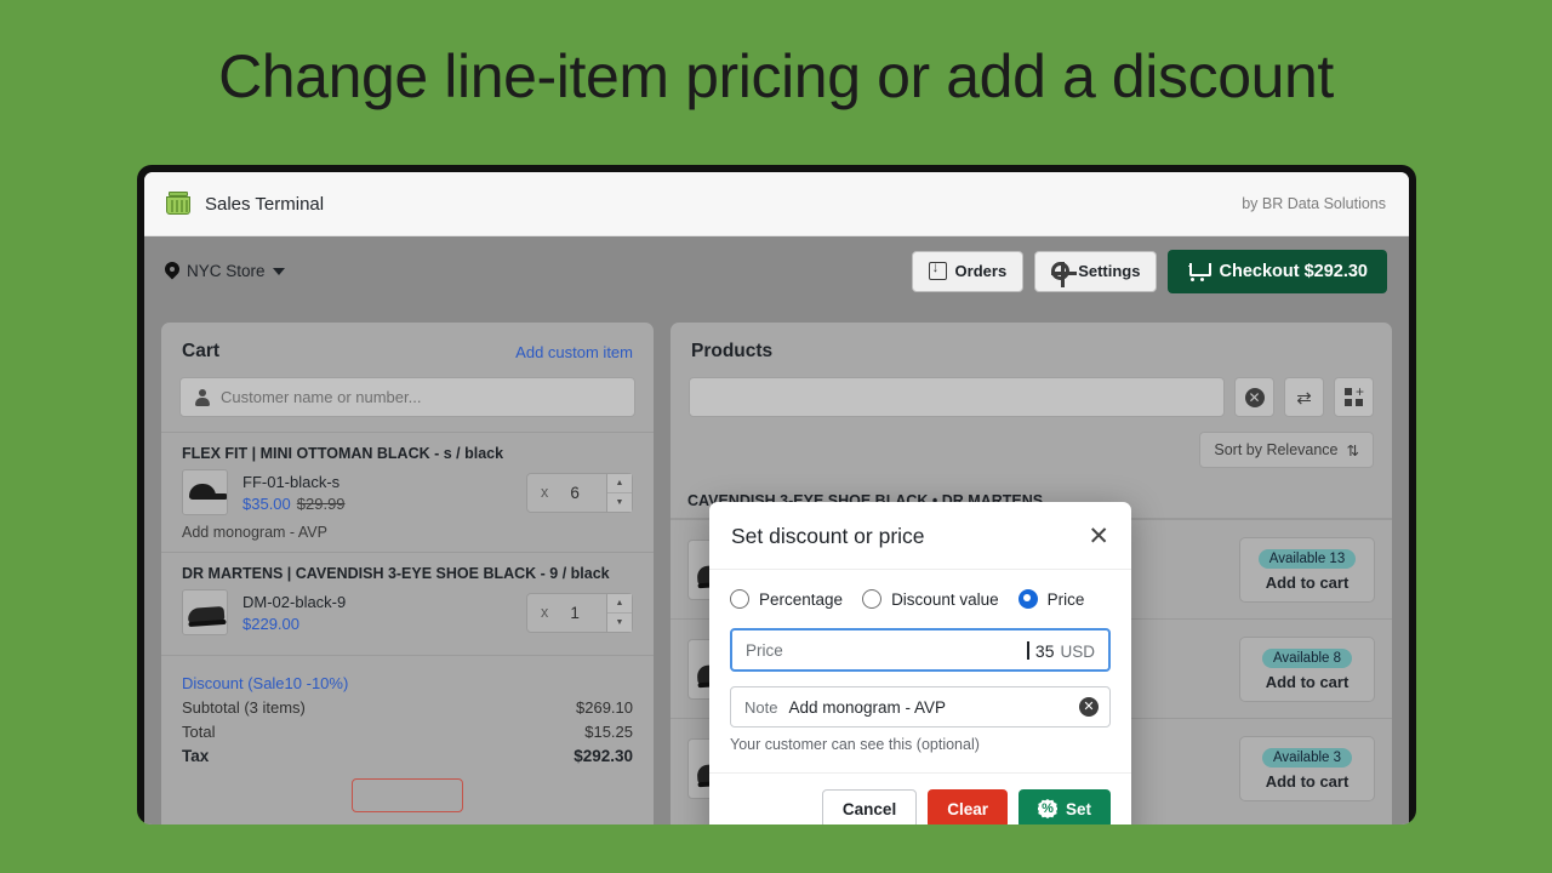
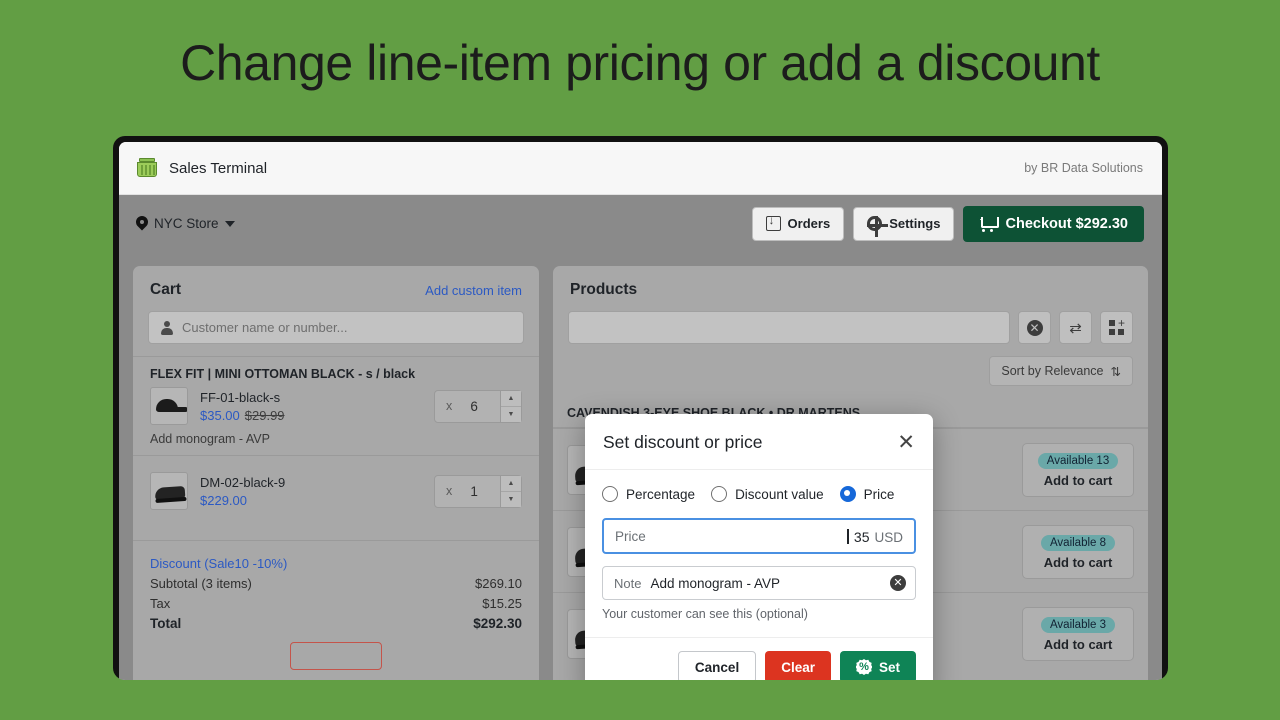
  Change line-item pricing or add a discount
  Sales Terminal
  by BR Data Solutions
  NYC Store
  Orders
  Settings
  Checkout $292.30
  Cart
  Add custom item
  Customer name or number...
  FLEX FIT | MINI OTTOMAN BLACK - s / black
  FF-01-black-s
  $35.00 $29.99
  x
  6
  Add monogram - AVP
- DR MARTENS | CAVENDISH 3-EYE SHOE BLACK - 9 / black
  DM-02-black-9
  $229.00
  x
  1
  Discount (Sale10 -10%)
  Subtotal (3 items)
  $269.10
- Total
+ Tax
  $15.25
- Tax
+ Total
  $292.30
  Products
  ✕
  ⇄
  +
  Sort by Relevance
  ⇅
  CAVENDISH 3-EYE SHOE BLACK • DR MARTENS
  Available 13
  Add to cart
  Available 8
  Add to cart
  Available 3
  Add to cart
  Set discount or price
  ✕
  Percentage
  Discount value
  Price
  Price
  35
  USD
  Note
  Add monogram - AVP
  ✕
  Your customer can see this (optional)
  Cancel
  Clear
  %
  Set
